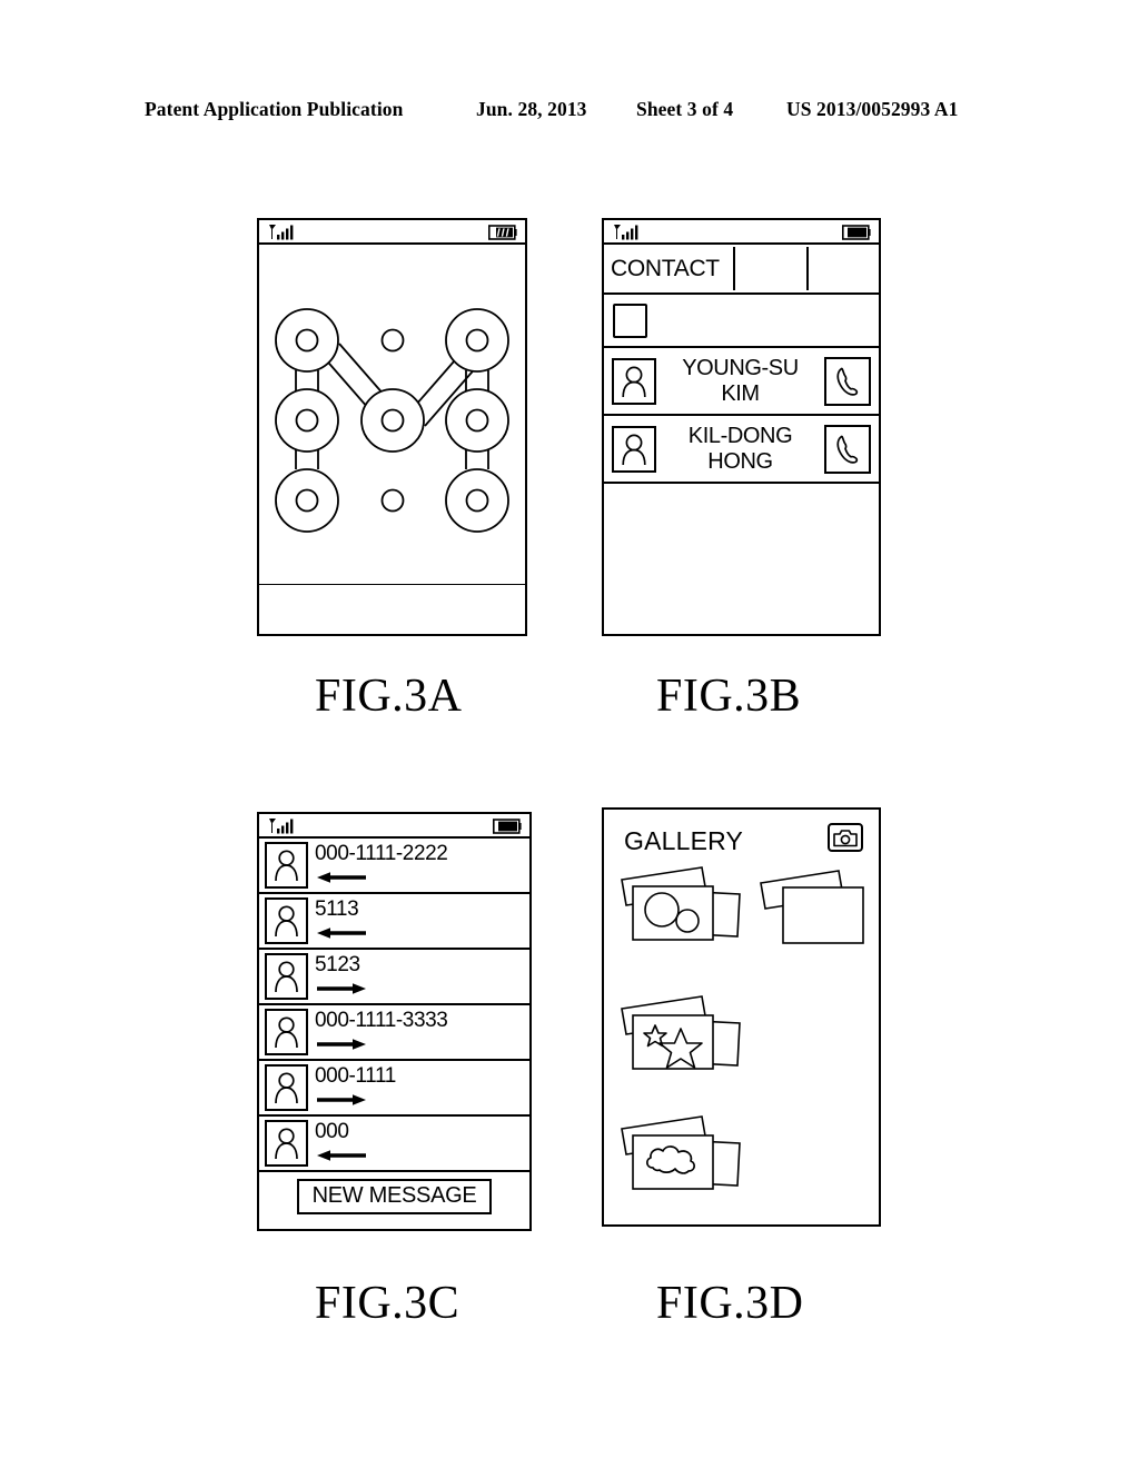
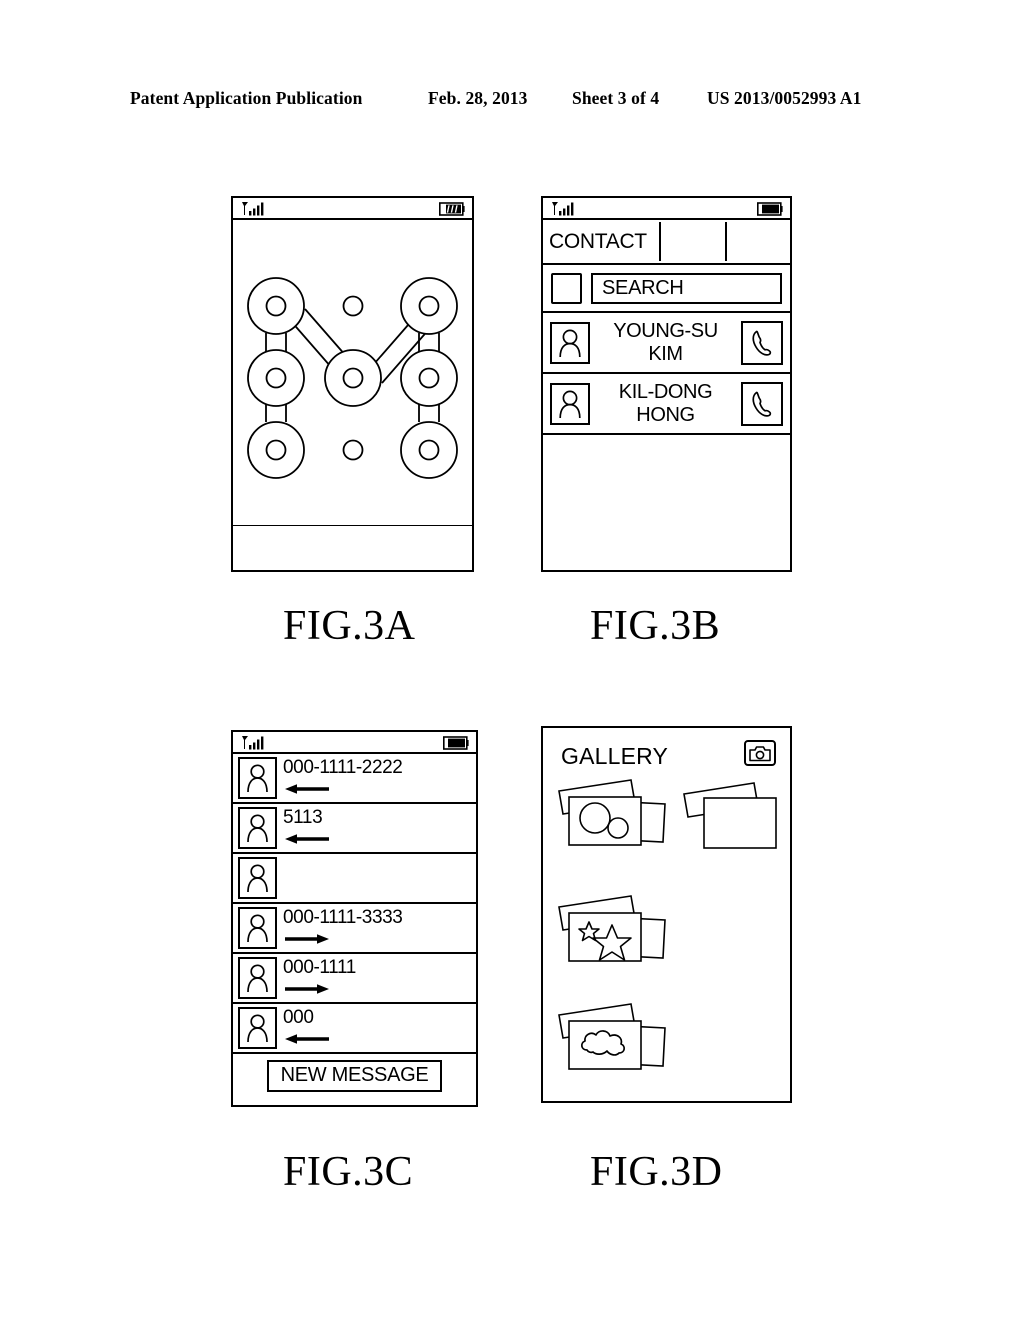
  Patent Application Publication
- Jun. 28, 2013
+ Feb. 28, 2013
  Sheet 3 of 4
  US 2013/0052993 A1
  CONTACT
+ SEARCH
  YOUNG-SU KIM
  KIL-DONG HONG
  000-1111-2222
  5113
- 5123
  000-1111-3333
  000-1111
  000
  NEW MESSAGE
  GALLERY
  FIG.3A
  FIG.3B
  FIG.3C
  FIG.3D
